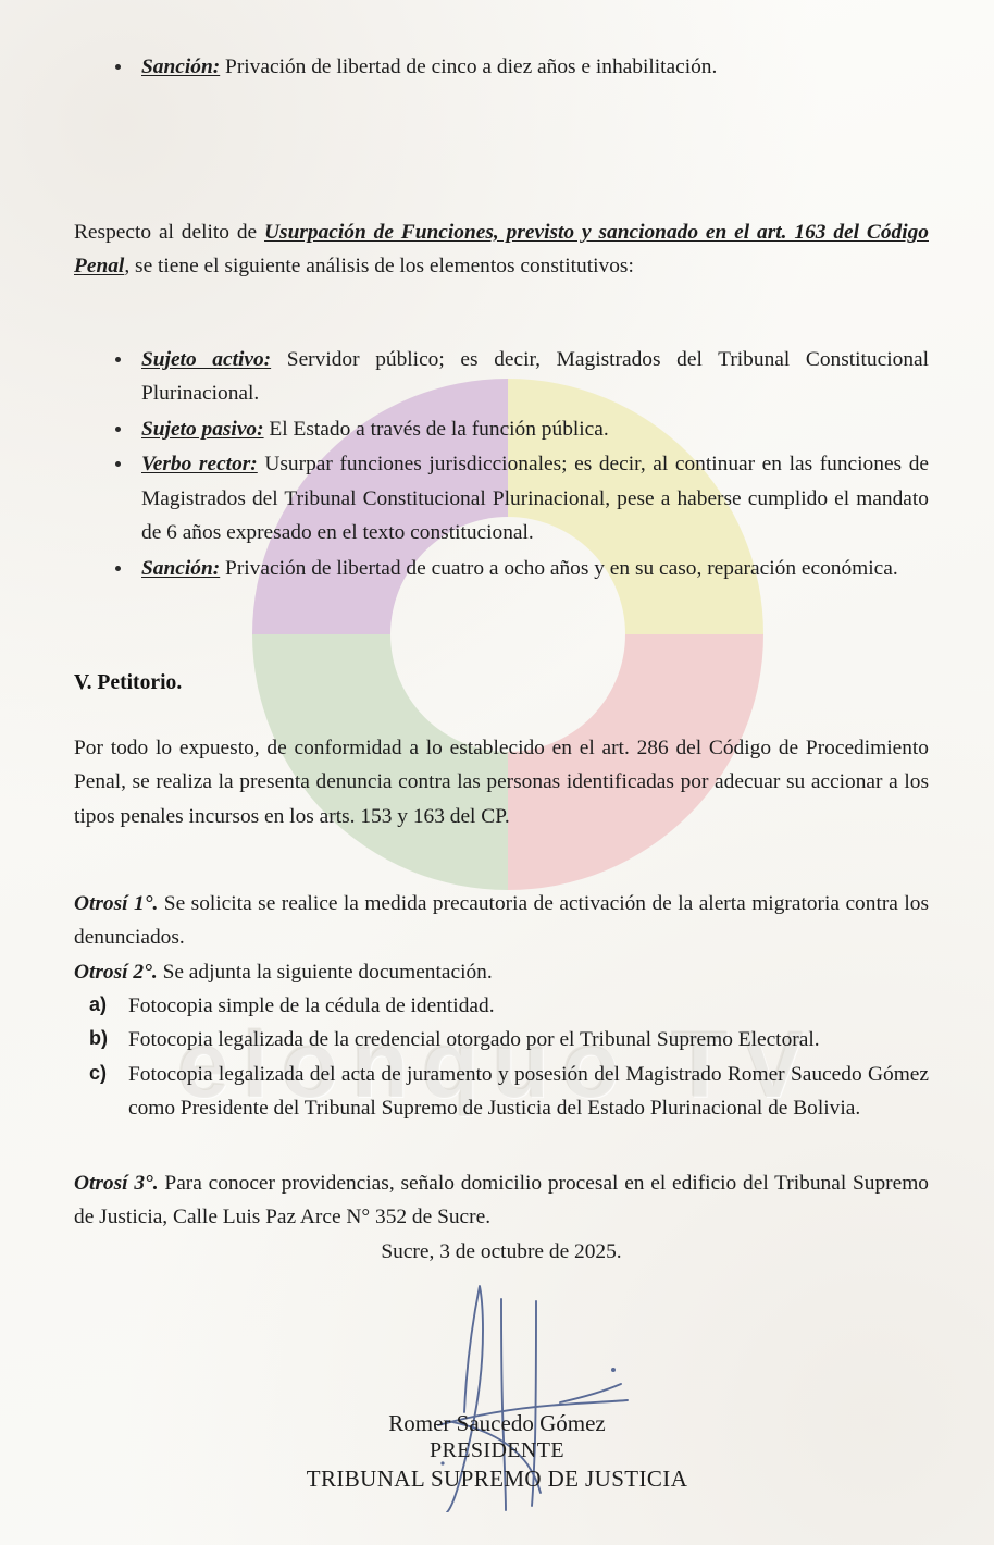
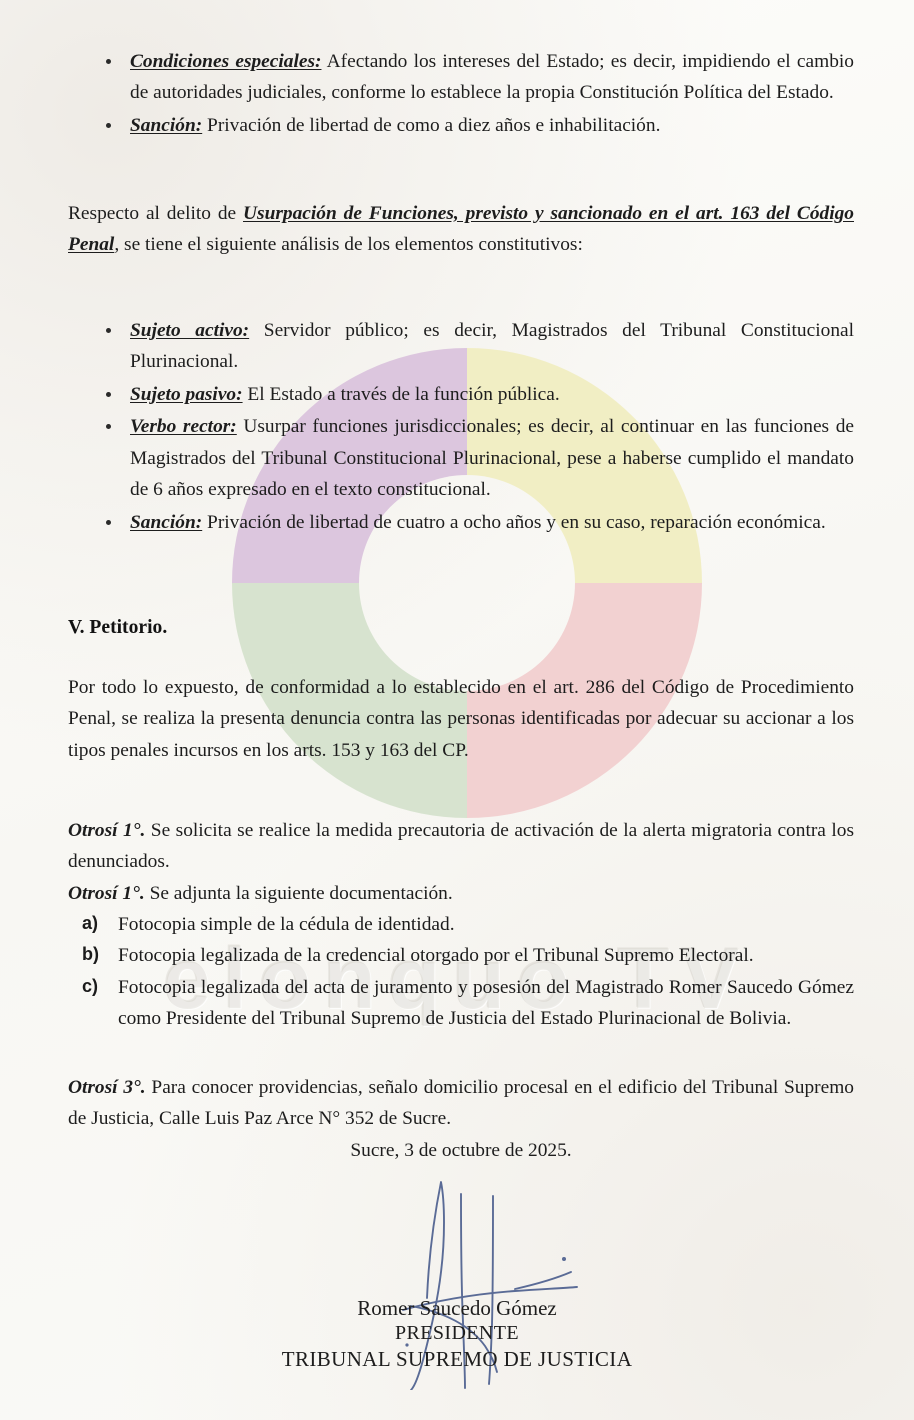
  elonquo TV
+ Condiciones especiales: Afectando los intereses del Estado; es decir, impidiendo el cambio de autoridades judiciales, conforme lo establece la propia Constitución Política del Estado.
- Sanción: Privación de libertad de cinco a diez años e inhabilitación.
+ Sanción: Privación de libertad de como a diez años e inhabilitación.
  Respecto al delito de Usurpación de Funciones, previsto y sancionado en el art. 163 del Código Penal, se tiene el siguiente análisis de los elementos constitutivos:
  Sujeto activo: Servidor público; es decir, Magistrados del Tribunal Constitucional Plurinacional.
  Sujeto pasivo: El Estado a través de la función pública.
  Verbo rector: Usurpar funciones jurisdiccionales; es decir, al continuar en las funciones de Magistrados del Tribunal Constitucional Plurinacional, pese a haberse cumplido el mandato de 6 años expresado en el texto constitucional.
  Sanción: Privación de libertad de cuatro a ocho años y en su caso, reparación económica.
  V. Petitorio.
  Por todo lo expuesto, de conformidad a lo establecido en el art. 286 del Código de Procedimiento Penal, se realiza la presenta denuncia contra las personas identificadas por adecuar su accionar a los tipos penales incursos en los arts. 153 y 163 del CP.
  Otrosí 1°. Se solicita se realice la medida precautoria de activación de la alerta migratoria contra los denunciados.
- Otrosí 2°. Se adjunta la siguiente documentación.
+ Otrosí 1°. Se adjunta la siguiente documentación.
  a)
  Fotocopia simple de la cédula de identidad.
  b)
  Fotocopia legalizada de la credencial otorgado por el Tribunal Supremo Electoral.
  c)
  Fotocopia legalizada del acta de juramento y posesión del Magistrado Romer Saucedo Gómez como Presidente del Tribunal Supremo de Justicia del Estado Plurinacional de Bolivia.
  Otrosí 3°. Para conocer providencias, señalo domicilio procesal en el edificio del Tribunal Supremo de Justicia, Calle Luis Paz Arce N° 352 de Sucre.
  Sucre, 3 de octubre de 2025.
  Romer Saucedo Gómez
  PRESIDENTE
  TRIBUNAL SUPREMO DE JUSTICIA
